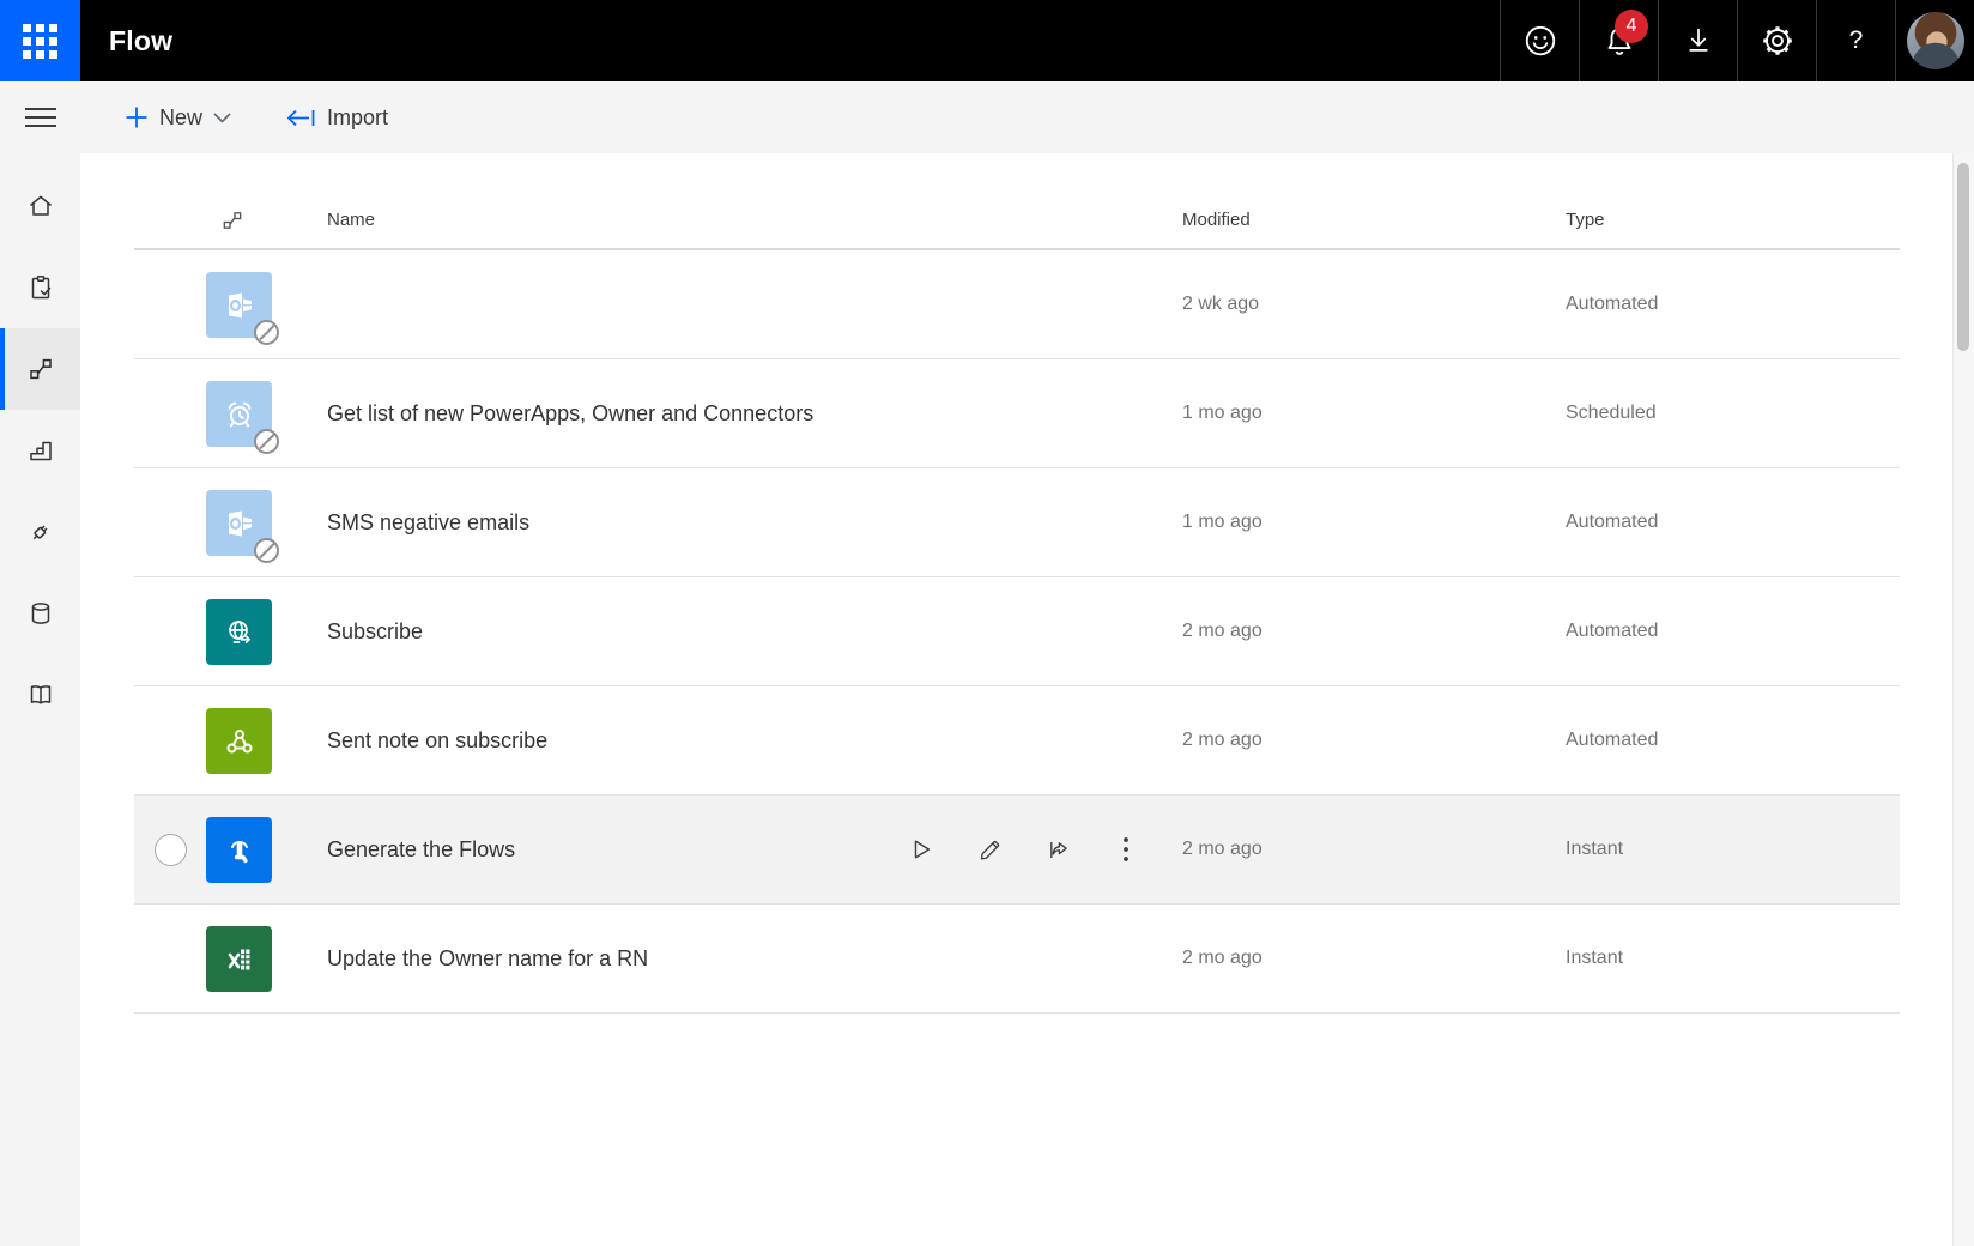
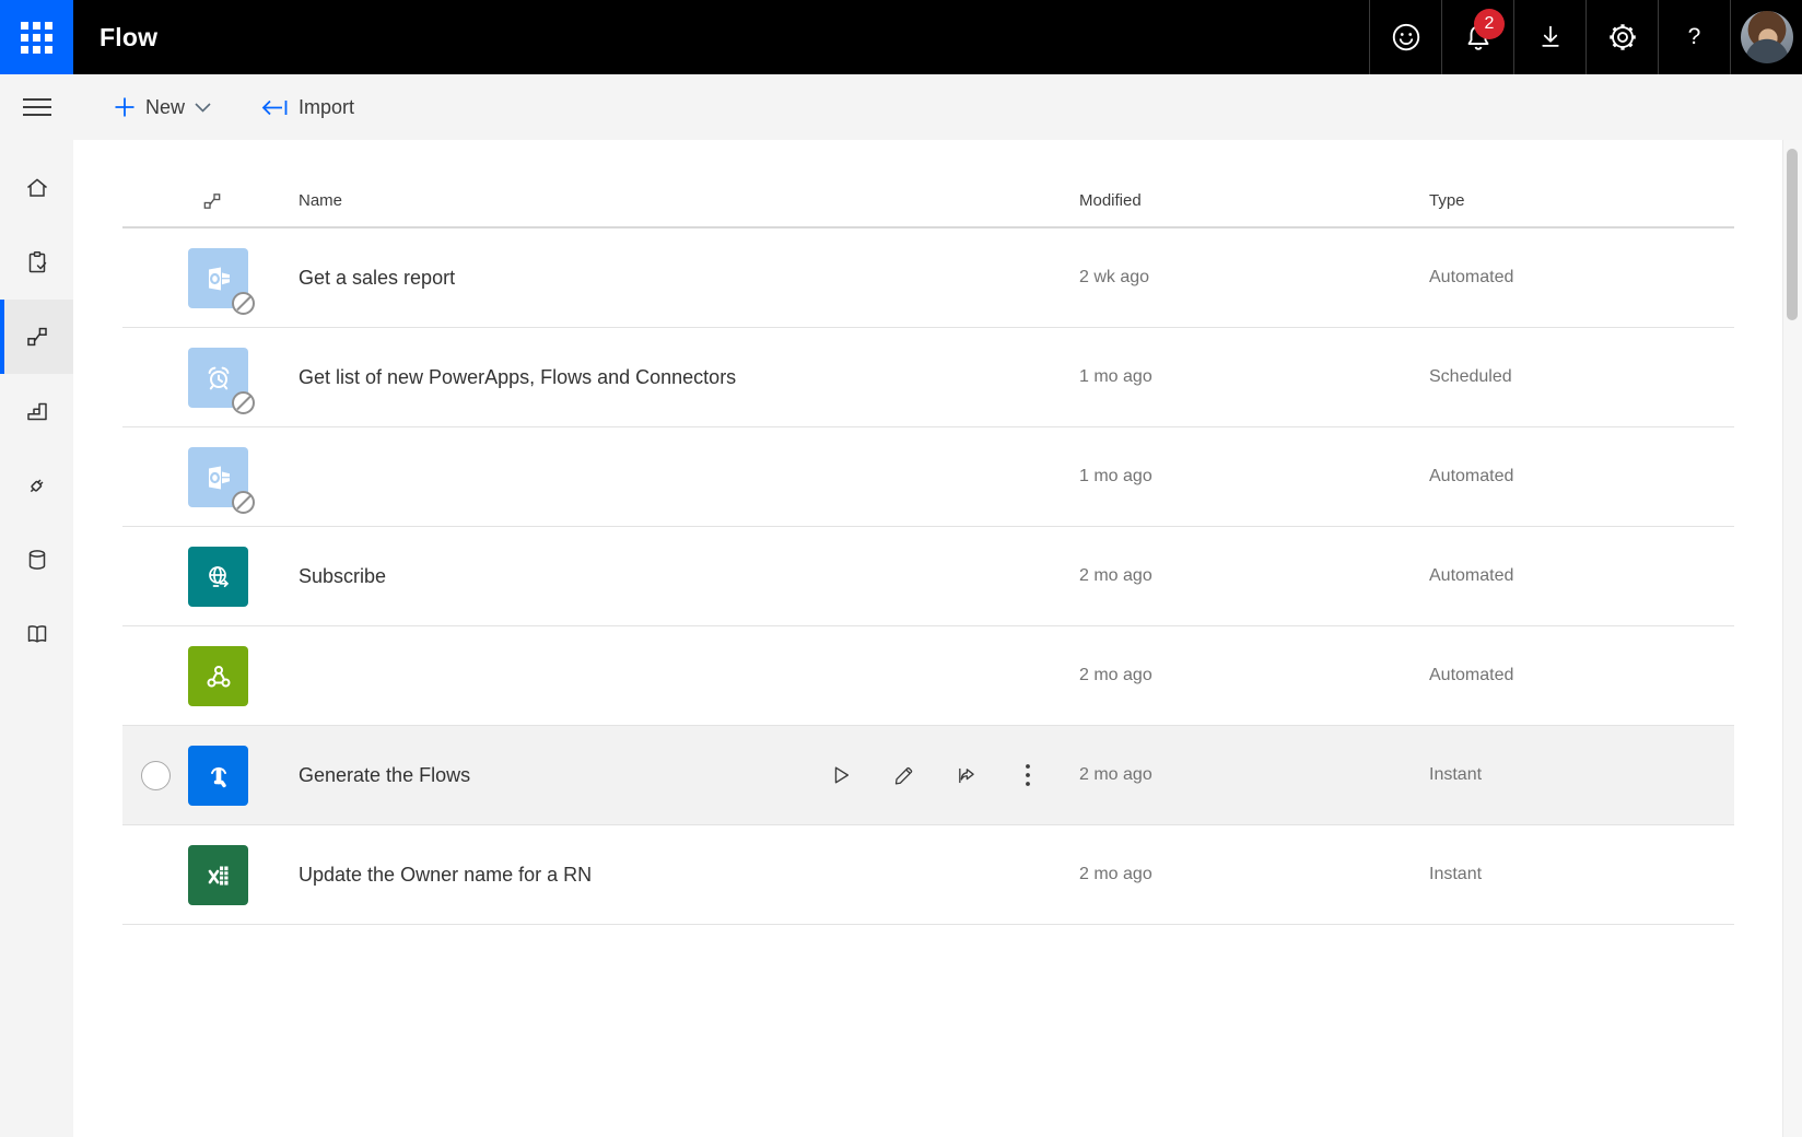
  Flow
- 4
+ 2
  ?
  New
  Import
  Name
  Modified
  Type
+ Get a sales report
  2 wk ago
  Automated
- Get list of new PowerApps, Owner and Connectors
+ Get list of new PowerApps, Flows and Connectors
  1 mo ago
  Scheduled
- SMS negative emails
  1 mo ago
  Automated
  Subscribe
  2 mo ago
  Automated
- Sent note on subscribe
  2 mo ago
  Automated
  Generate the Flows
  2 mo ago
  Instant
  Update the Owner name for a RN
  2 mo ago
  Instant
